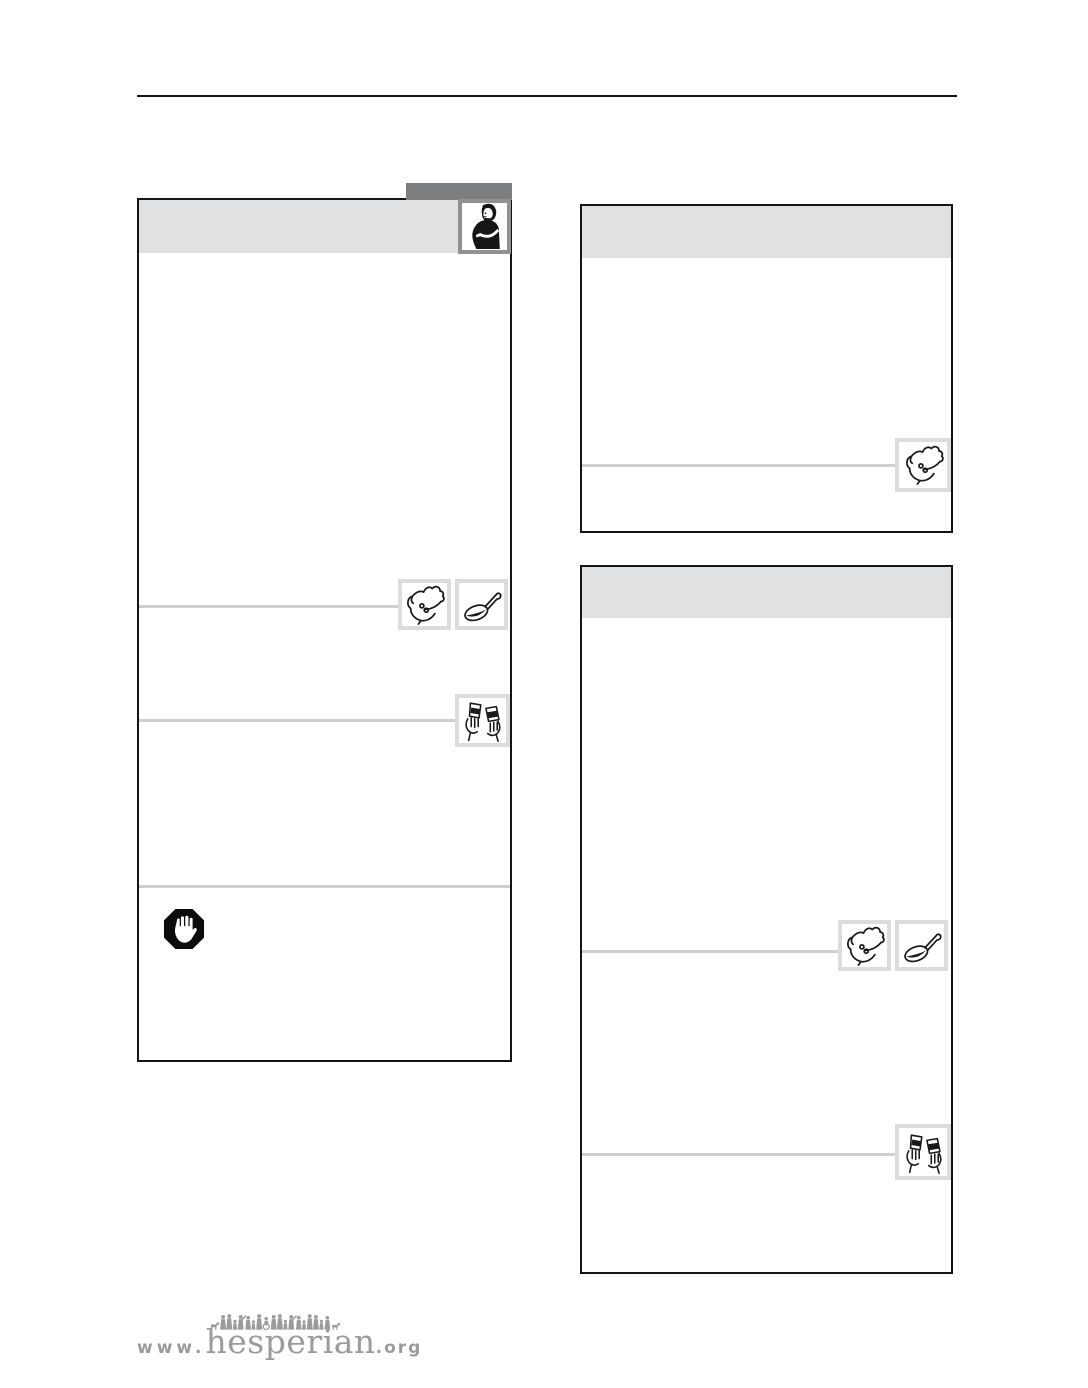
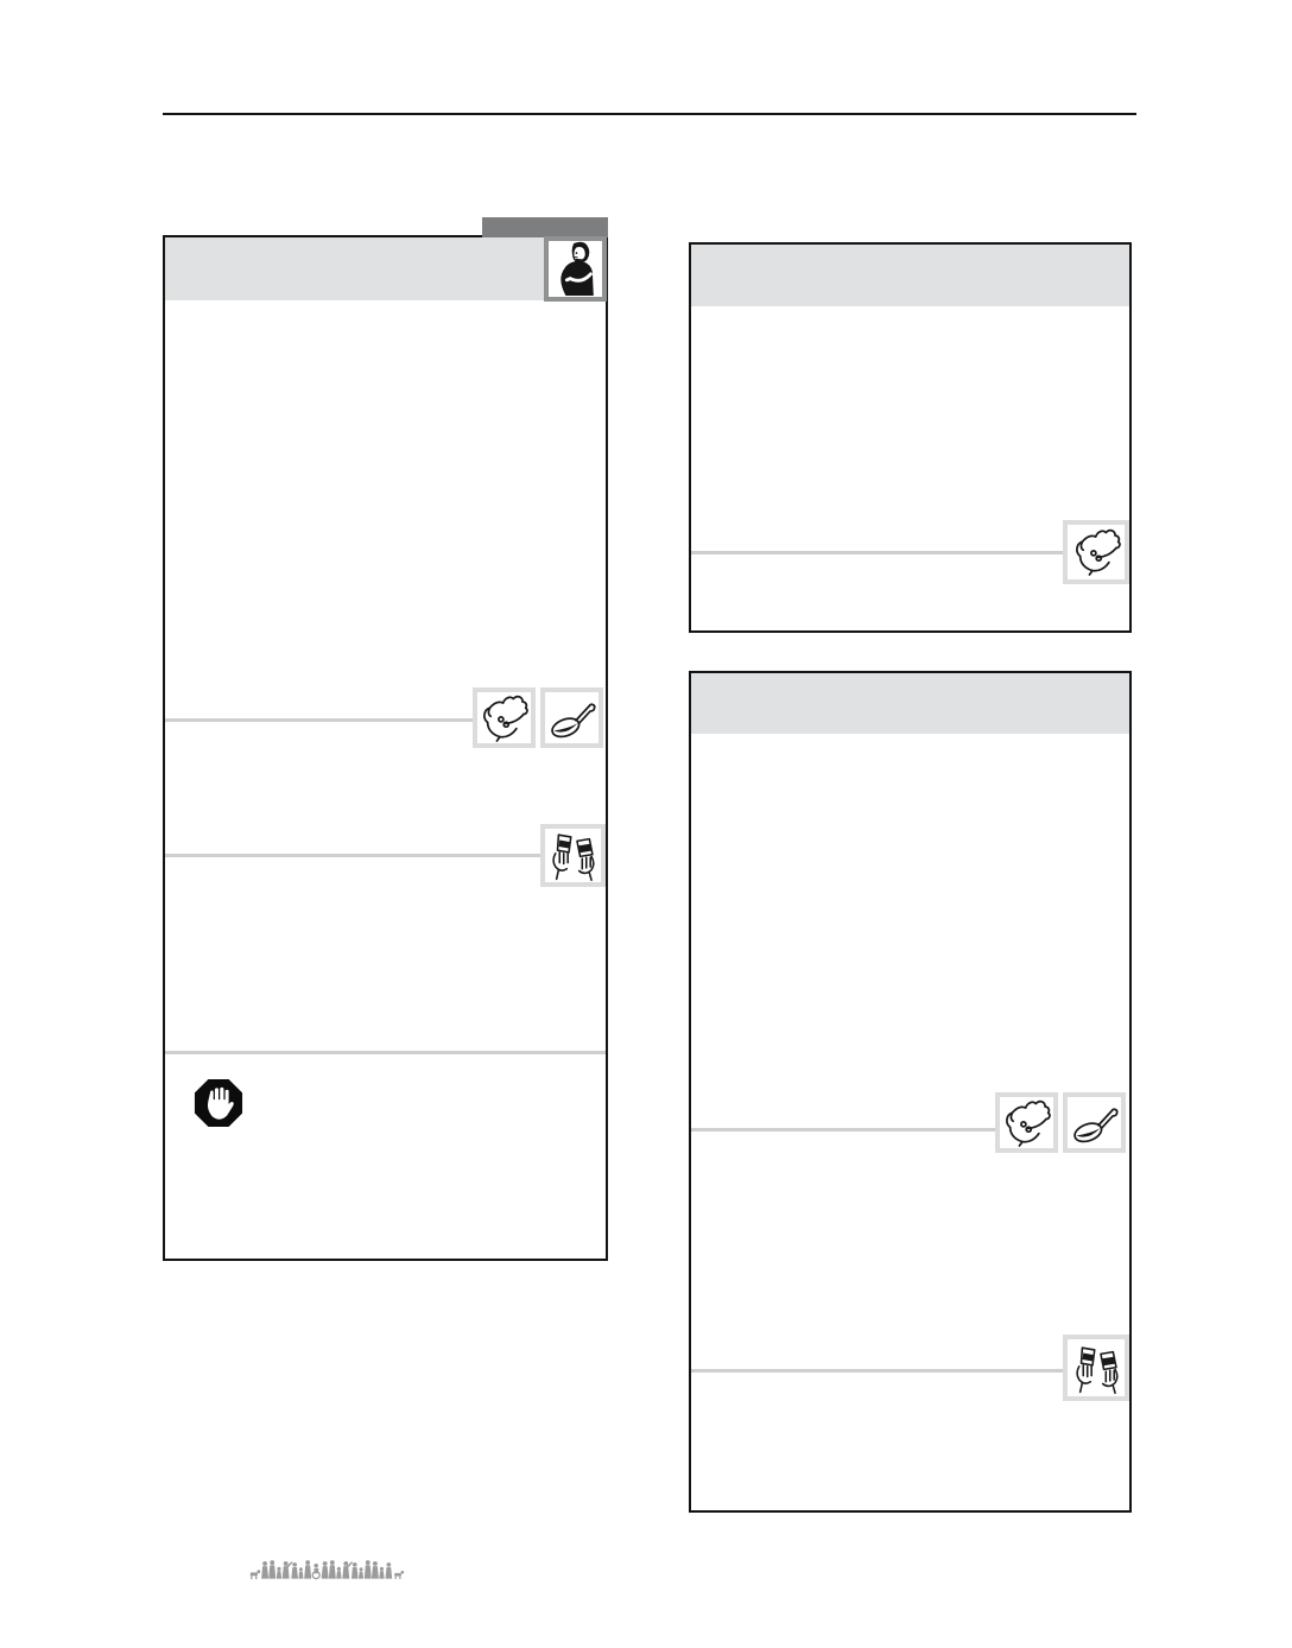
- www.
- hesperian
- .org
